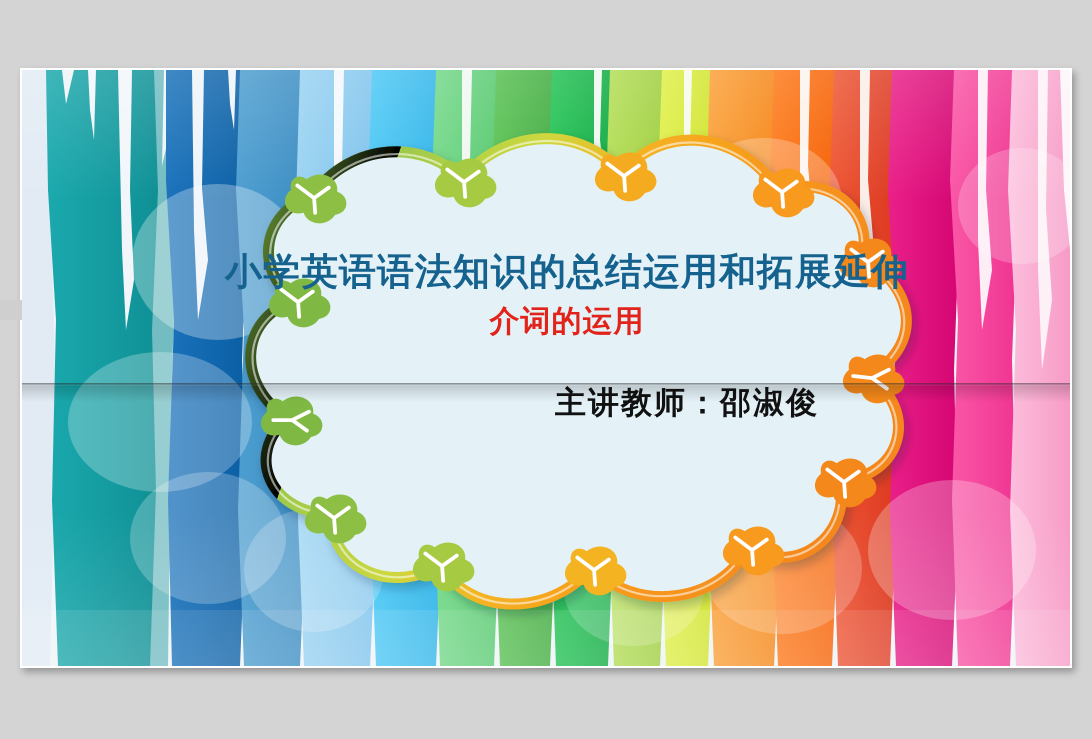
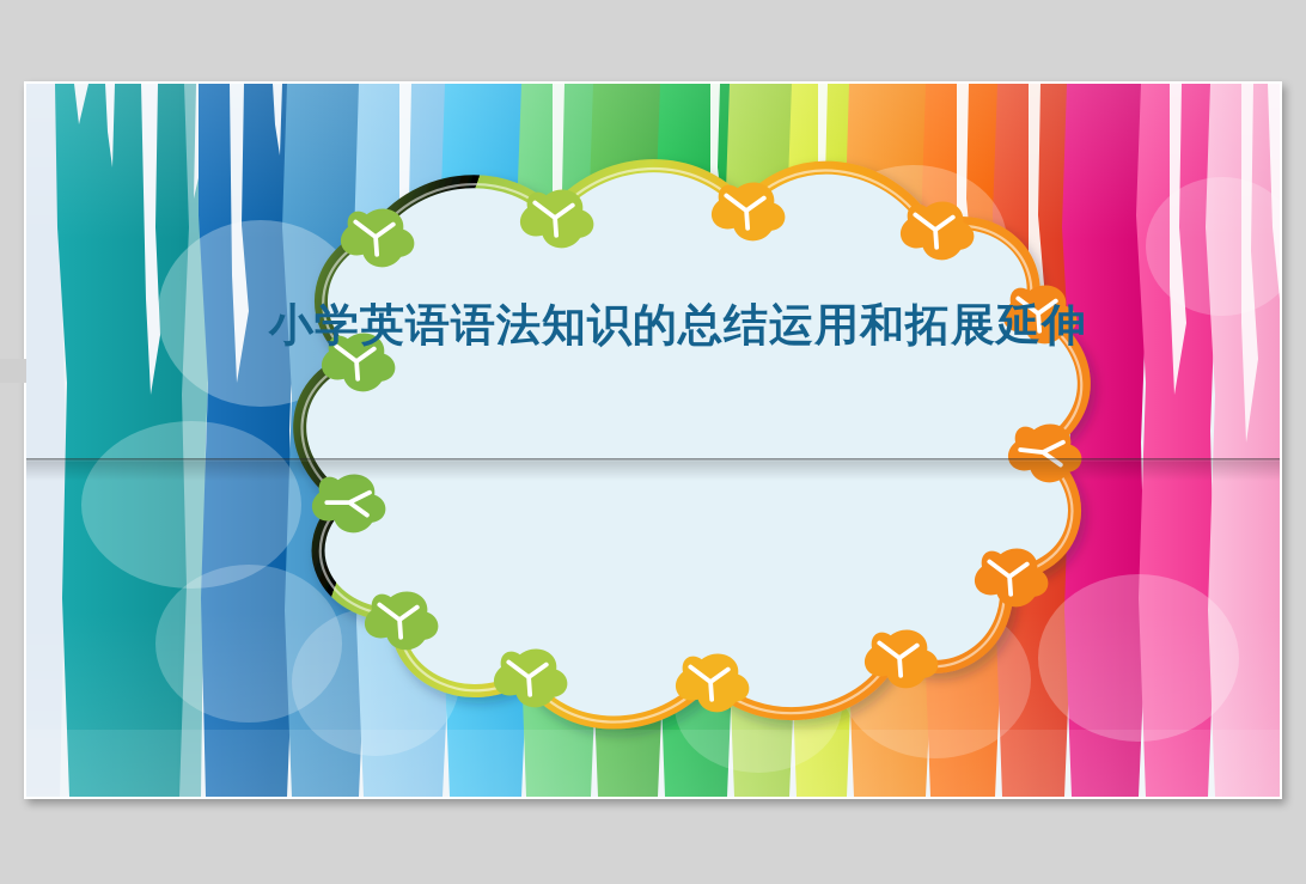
  小学英语语法知识的总结运用和拓展延伸
- 介词的运用
- 主讲教师：邵淑俊
